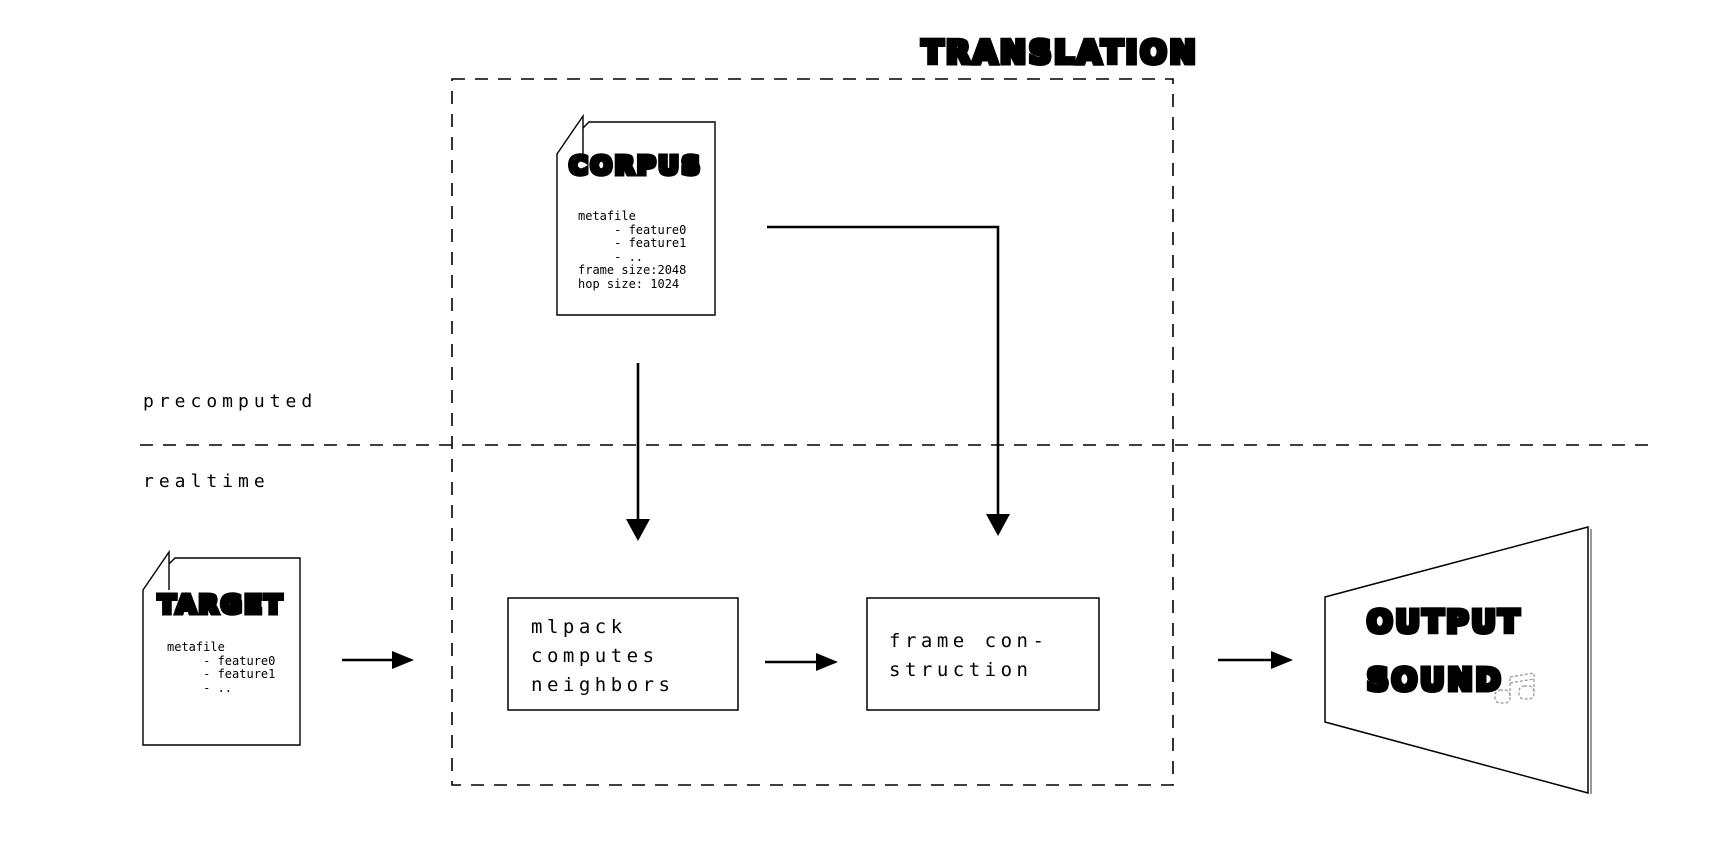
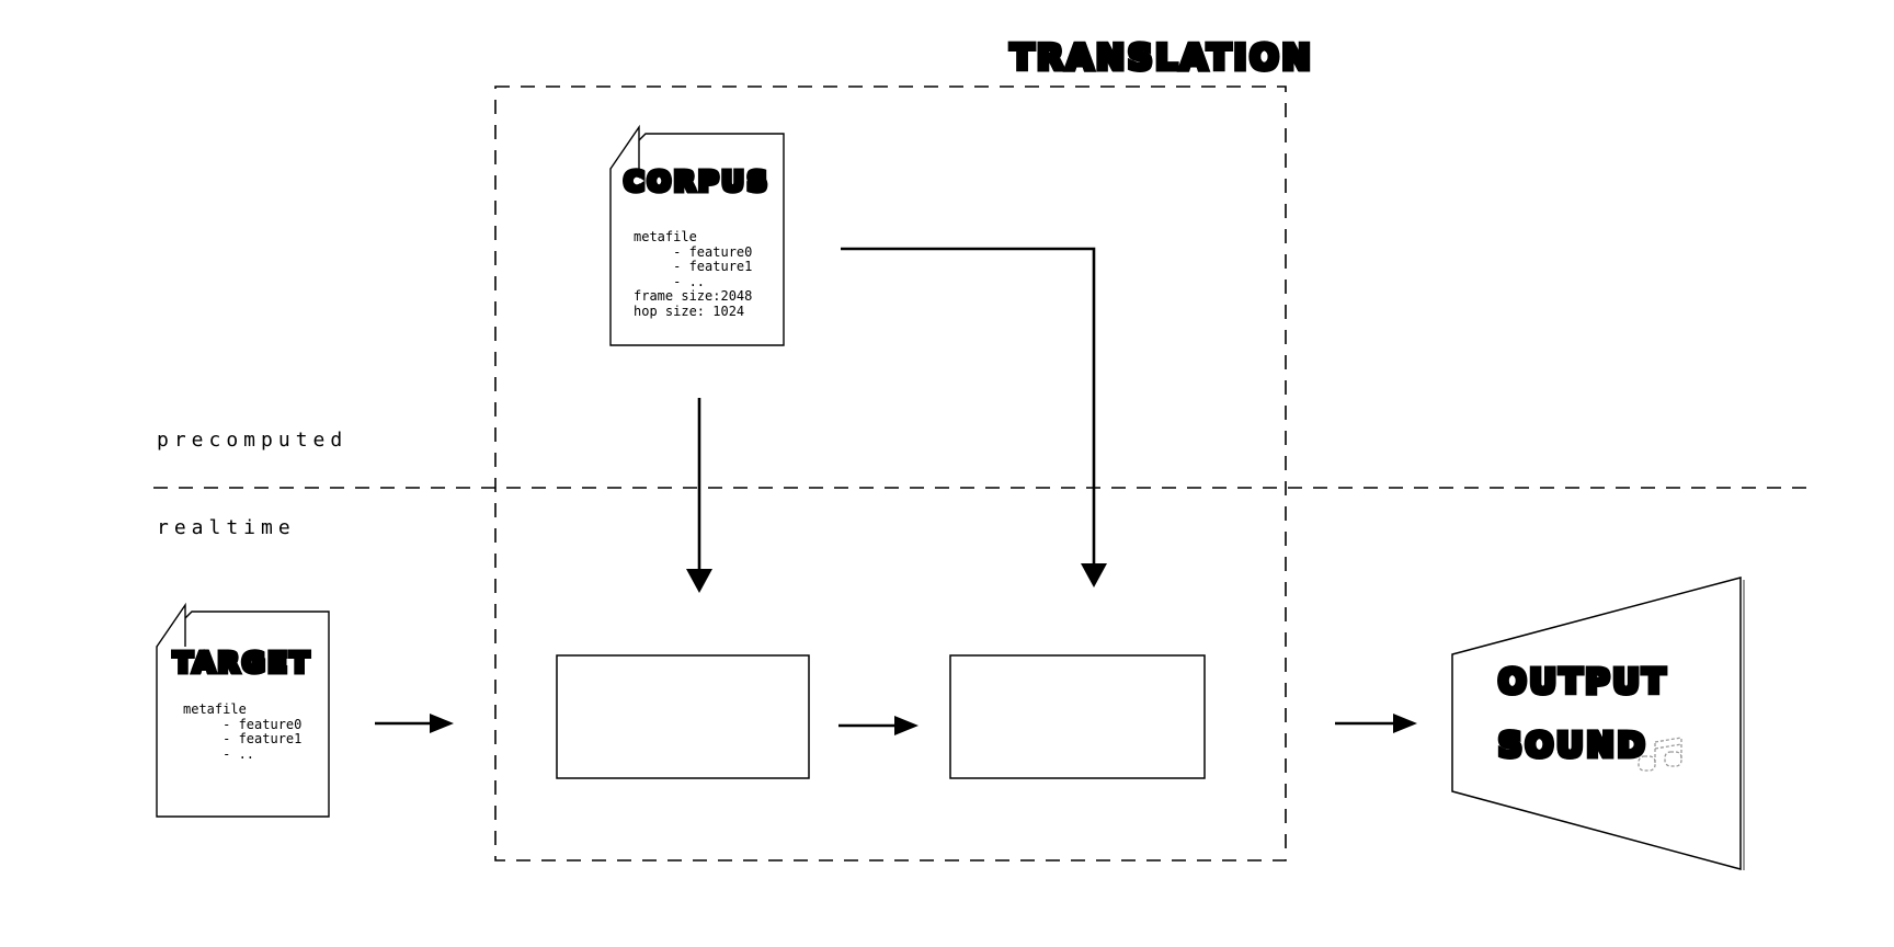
  TRANSLATION
  precomputed
  realtime
  CORPUS
  metafile
  - feature0
  - feature1
  - ..
  frame size:2048
  hop size: 1024
  TARGET
  metafile
  - feature0
  - feature1
  - ..
- mlpack
- computes
- neighbors
- frame con-
- struction
  OUTPUT
  SOUND
